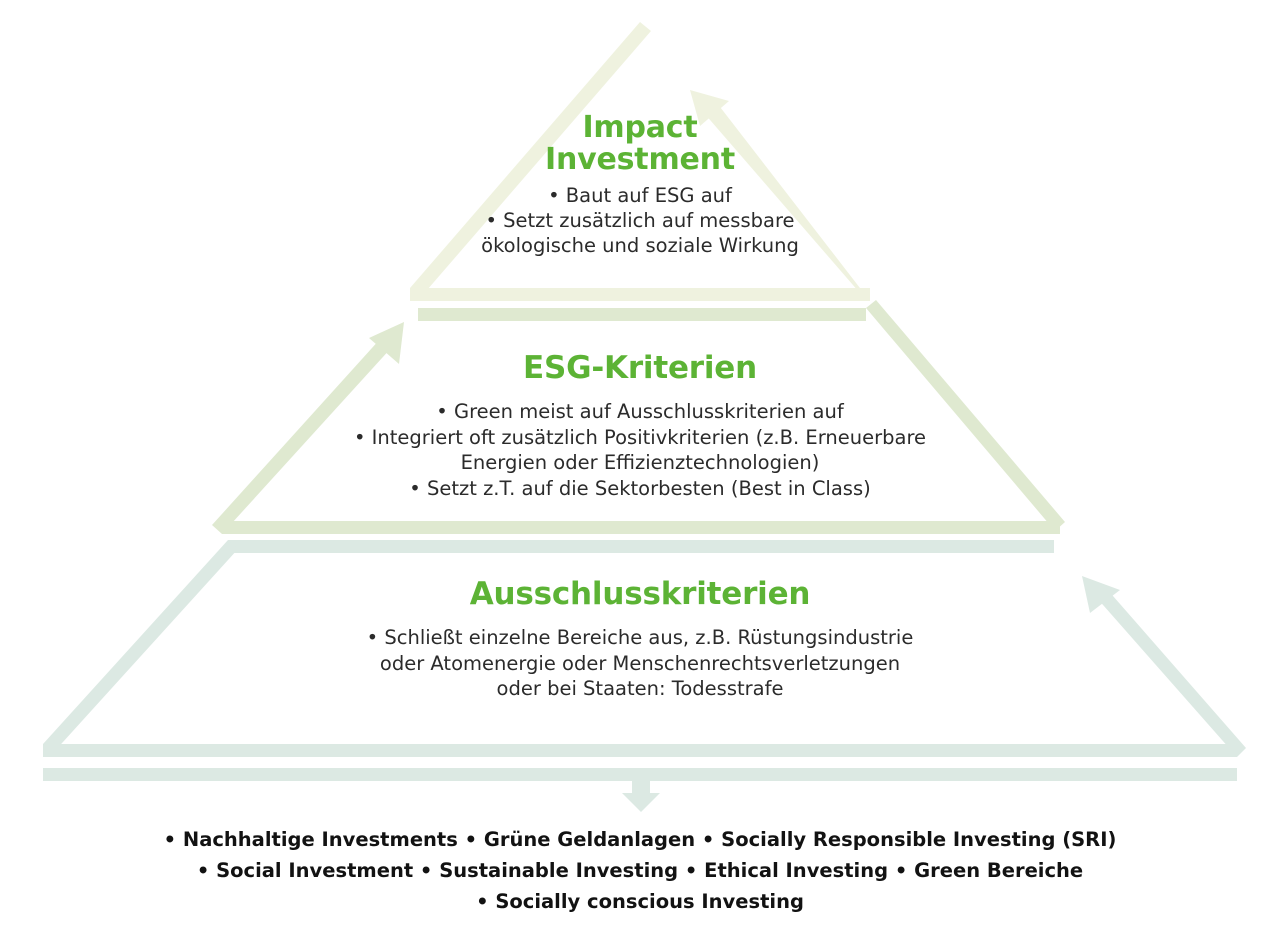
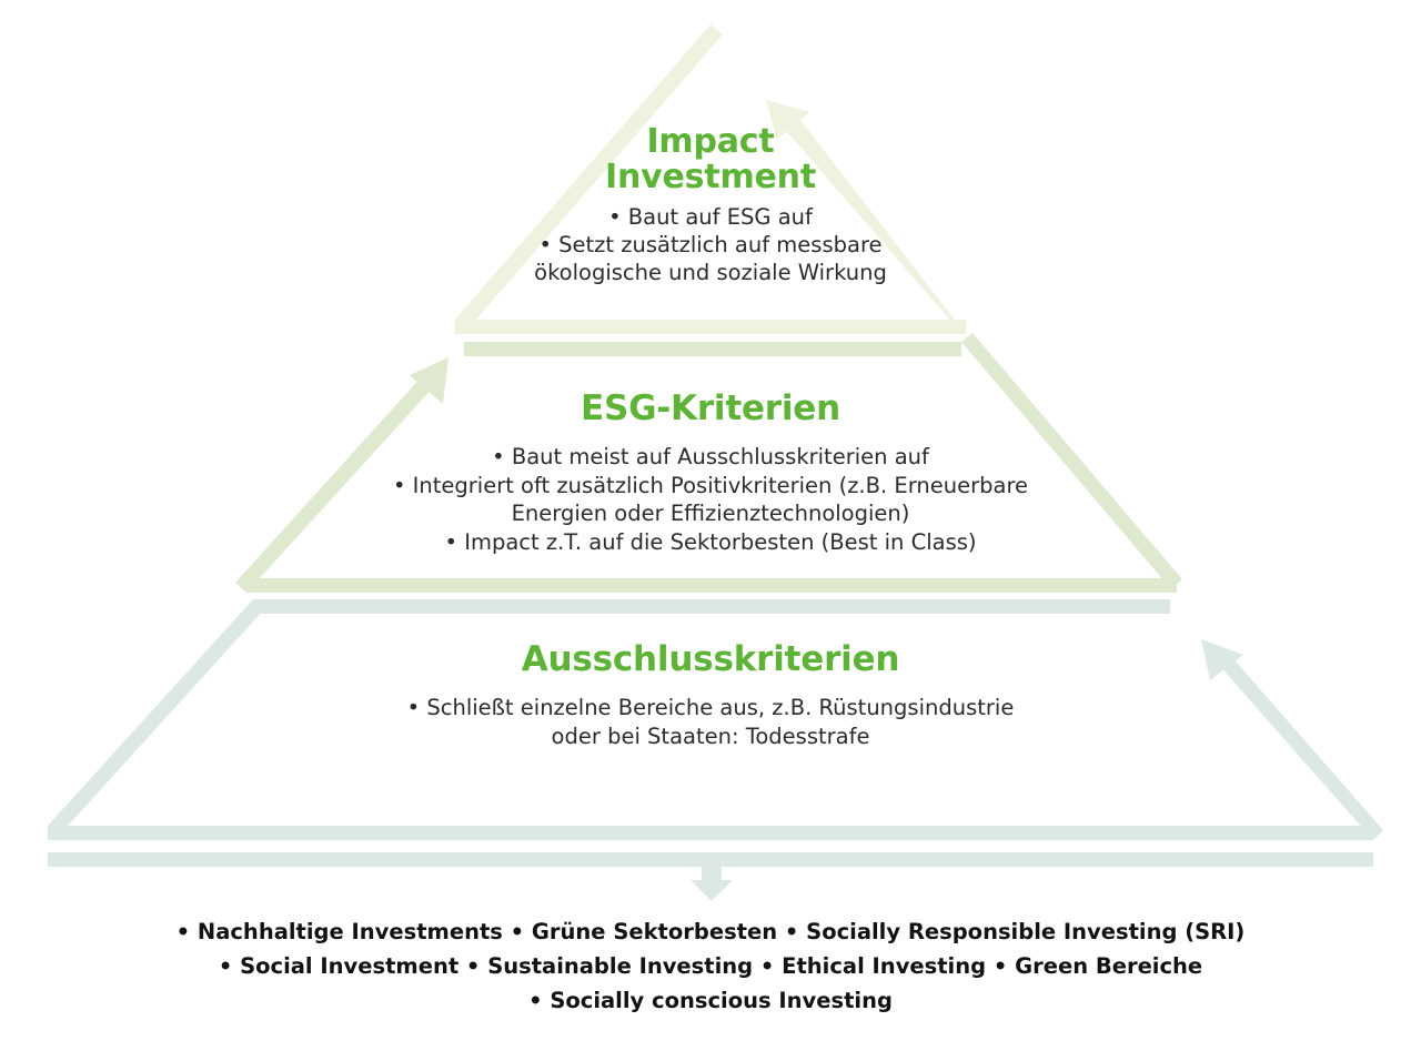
  Impact
  Investment
  • Baut auf ESG auf
  • Setzt zusätzlich auf messbare
  ökologische und soziale Wirkung
  ESG-Kriterien
- • Green meist auf Ausschlusskriterien auf
+ • Baut meist auf Ausschlusskriterien auf
  • Integriert oft zusätzlich Positivkriterien (z.B. Erneuerbare
  Energien oder Effizienztechnologien)
- • Setzt z.T. auf die Sektorbesten (Best in Class)
+ • Impact z.T. auf die Sektorbesten (Best in Class)
  Ausschlusskriterien
  • Schließt einzelne Bereiche aus, z.B. Rüstungsindustrie
- oder Atomenergie oder Menschenrechtsverletzungen
  oder bei Staaten: Todesstrafe
- • Nachhaltige Investments • Grüne Geldanlagen • Socially Responsible Investing (SRI)
+ • Nachhaltige Investments • Grüne Sektorbesten • Socially Responsible Investing (SRI)
  • Social Investment • Sustainable Investing • Ethical Investing • Green Bereiche
  • Socially conscious Investing
